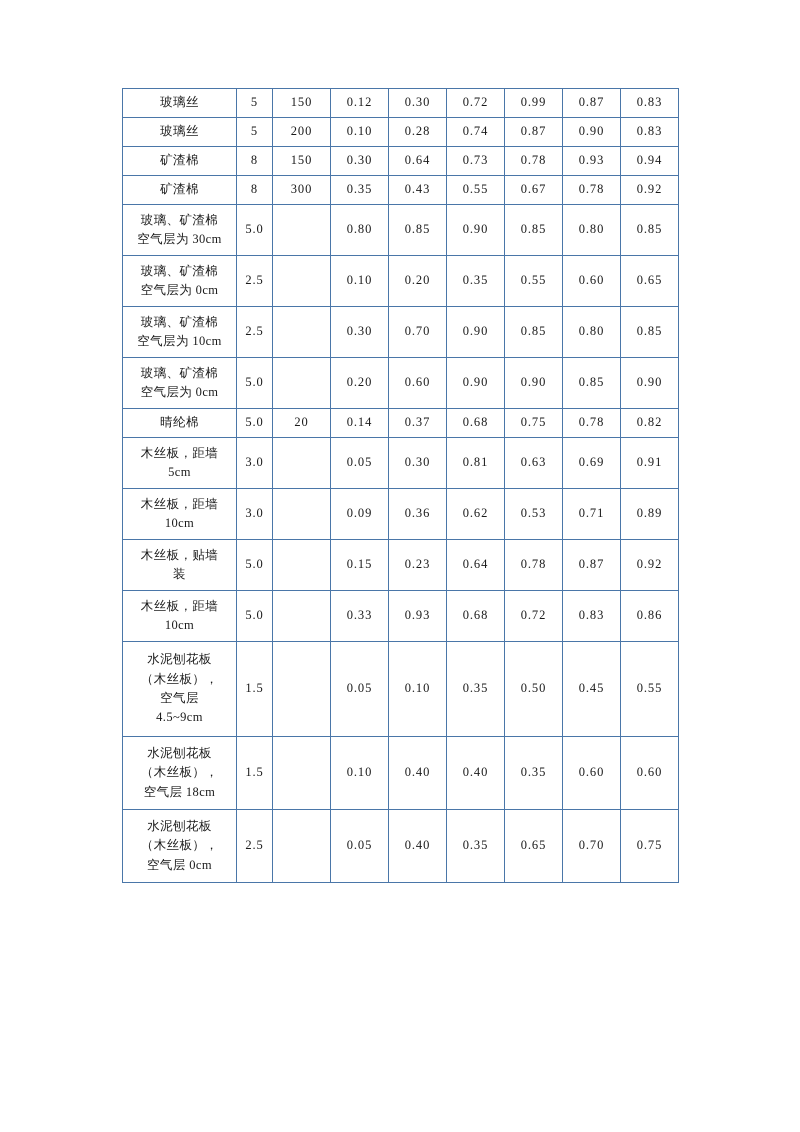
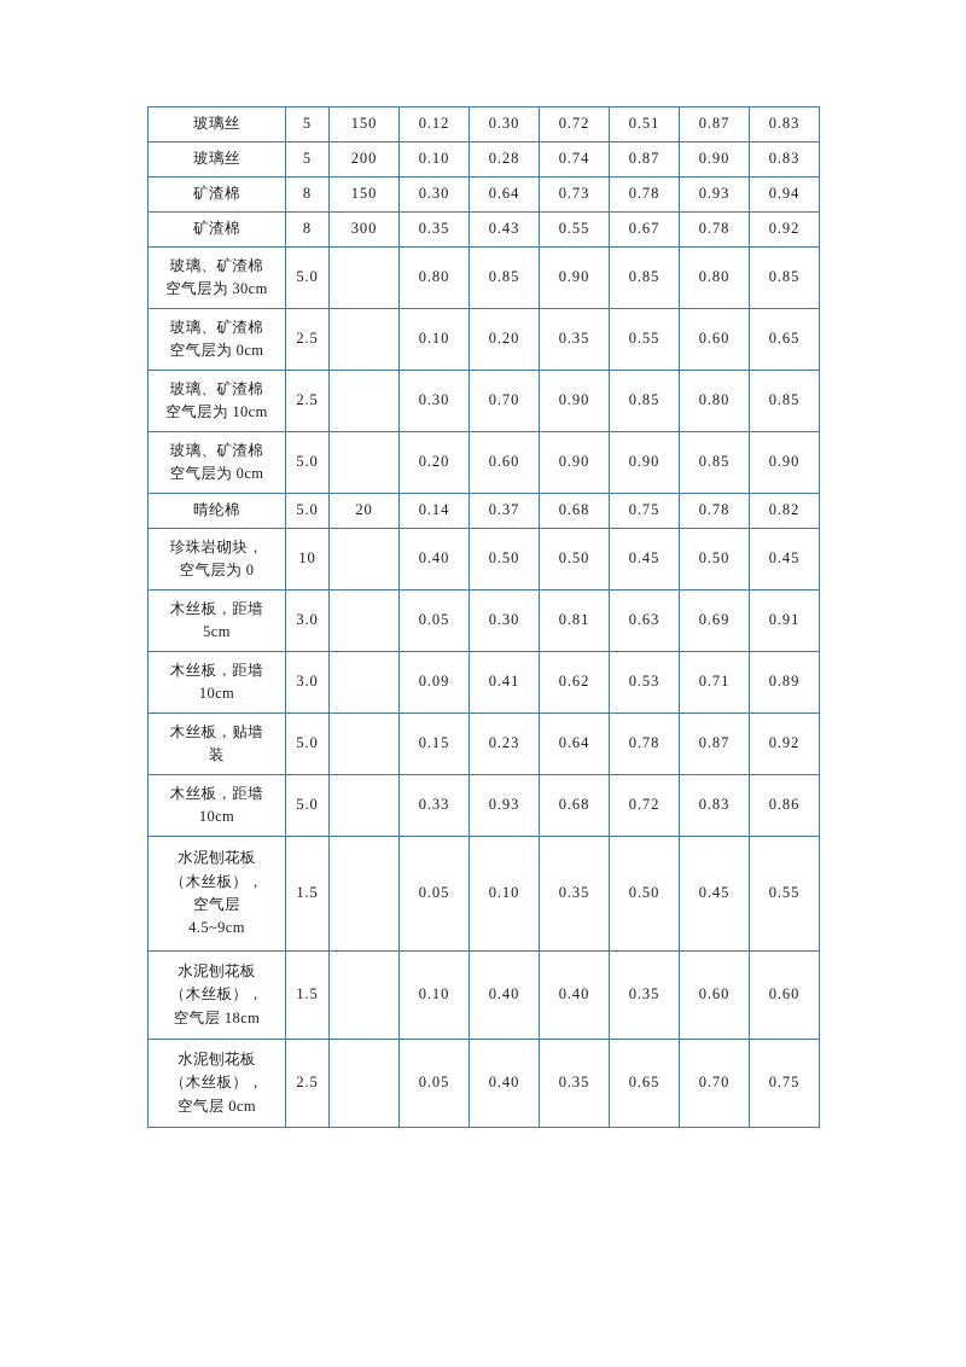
- 玻璃丝	5	150	0.12	0.30	0.72	0.99	0.87	0.83
+ 玻璃丝	5	150	0.12	0.30	0.72	0.51	0.87	0.83
  玻璃丝	5	200	0.10	0.28	0.74	0.87	0.90	0.83
  矿渣棉	8	150	0.30	0.64	0.73	0.78	0.93	0.94
  矿渣棉	8	300	0.35	0.43	0.55	0.67	0.78	0.92
  玻璃、矿渣棉空气层为 30cm	5.0		0.80	0.85	0.90	0.85	0.80	0.85
  玻璃、矿渣棉空气层为 0cm	2.5		0.10	0.20	0.35	0.55	0.60	0.65
  玻璃、矿渣棉空气层为 10cm	2.5		0.30	0.70	0.90	0.85	0.80	0.85
  玻璃、矿渣棉空气层为 0cm	5.0		0.20	0.60	0.90	0.90	0.85	0.90
  晴纶棉	5.0	20	0.14	0.37	0.68	0.75	0.78	0.82
+ 珍珠岩砌块，空气层为 0	10		0.40	0.50	0.50	0.45	0.50	0.45
  木丝板，距墙5cm	3.0		0.05	0.30	0.81	0.63	0.69	0.91
- 木丝板，距墙10cm	3.0		0.09	0.36	0.62	0.53	0.71	0.89
+ 木丝板，距墙10cm	3.0		0.09	0.41	0.62	0.53	0.71	0.89
  木丝板，贴墙装	5.0		0.15	0.23	0.64	0.78	0.87	0.92
  木丝板，距墙10cm	5.0		0.33	0.93	0.68	0.72	0.83	0.86
  水泥刨花板（木丝板），空气层4.5~9cm	1.5		0.05	0.10	0.35	0.50	0.45	0.55
  水泥刨花板（木丝板），空气层 18cm	1.5		0.10	0.40	0.40	0.35	0.60	0.60
  水泥刨花板（木丝板），空气层 0cm	2.5		0.05	0.40	0.35	0.65	0.70	0.75
